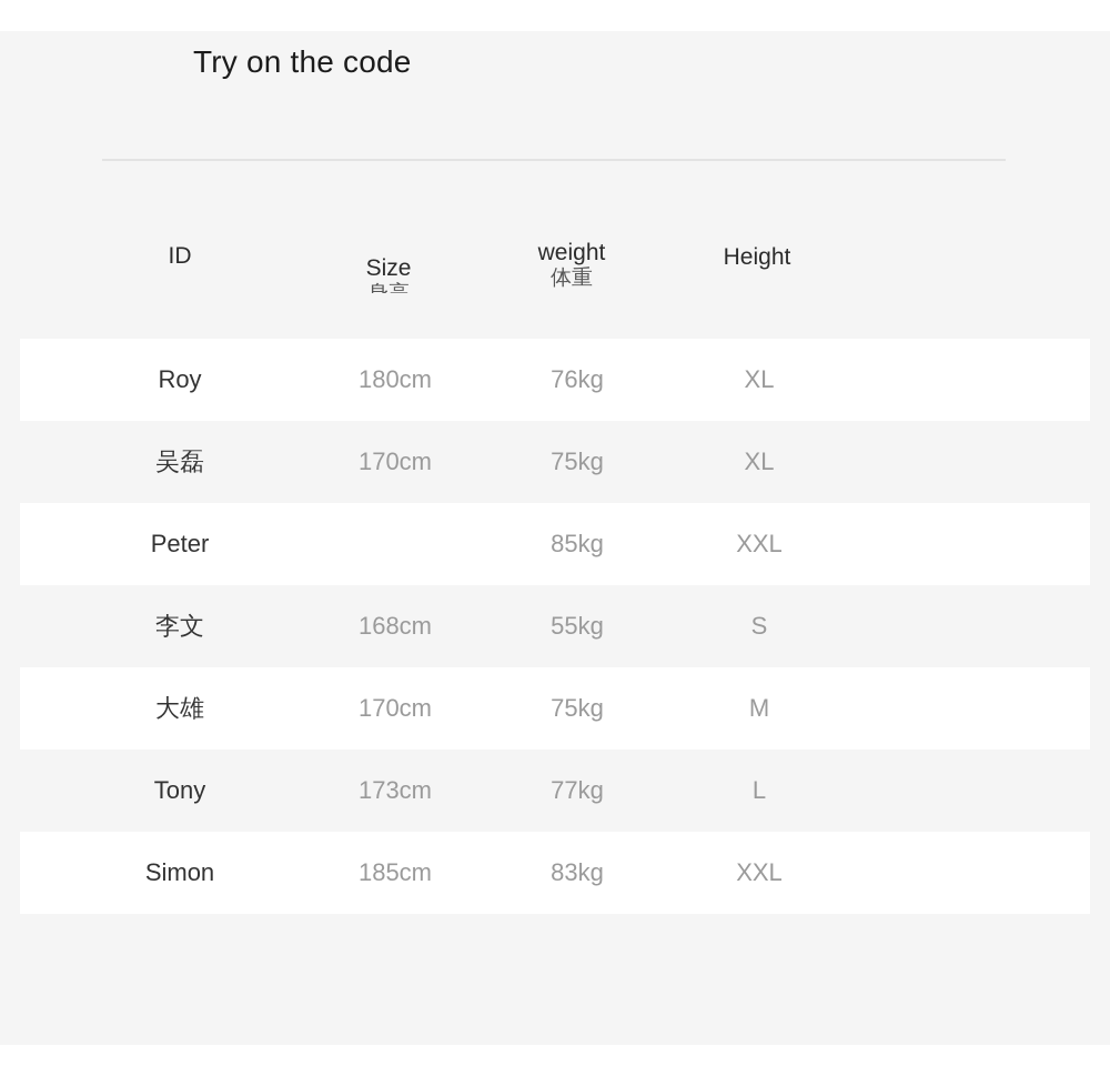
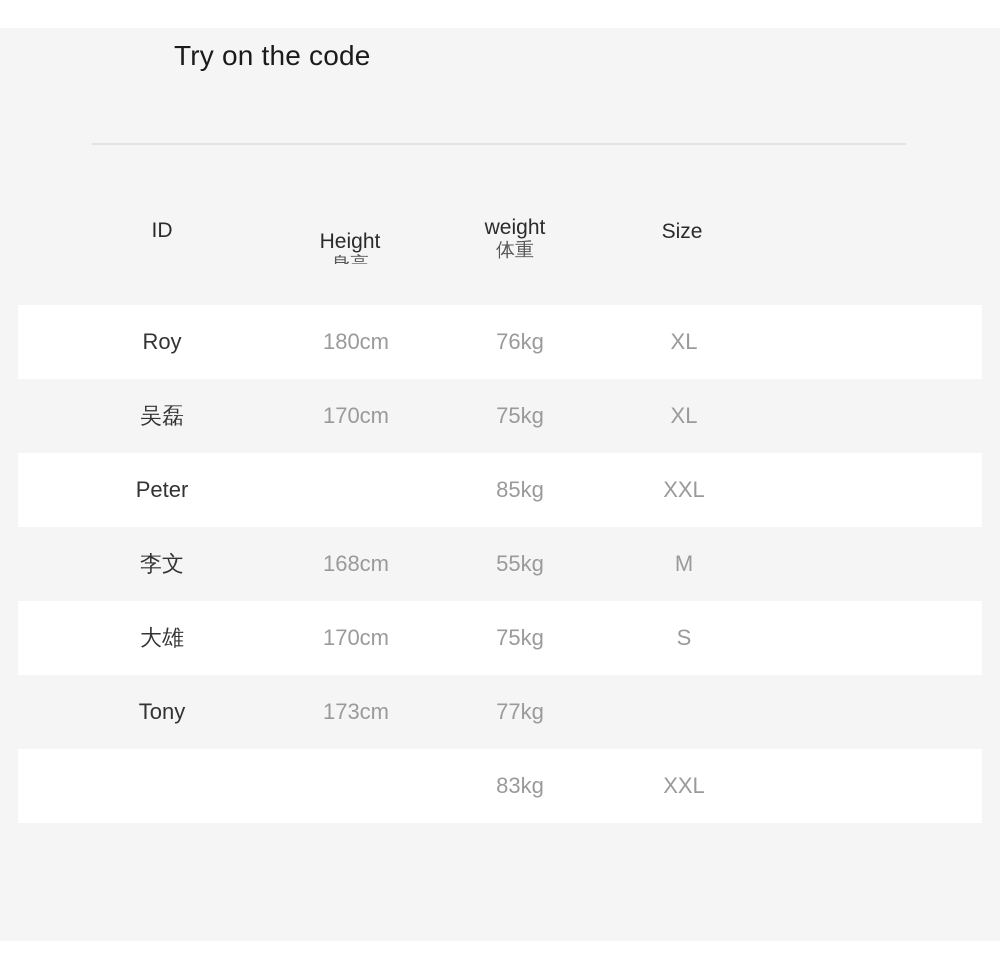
  Try on the code
  ID
- Size
+ Height
  weight
  体重
- Height
+ Size
  Roy
  180cm
  76kg
  XL
  吴磊
  170cm
  75kg
  XL
  Peter
  85kg
  XXL
  李文
  168cm
  55kg
- S
+ M
  大雄
  170cm
  75kg
- M
+ S
  Tony
  173cm
  77kg
- L
- Simon
- 185cm
  83kg
  XXL
